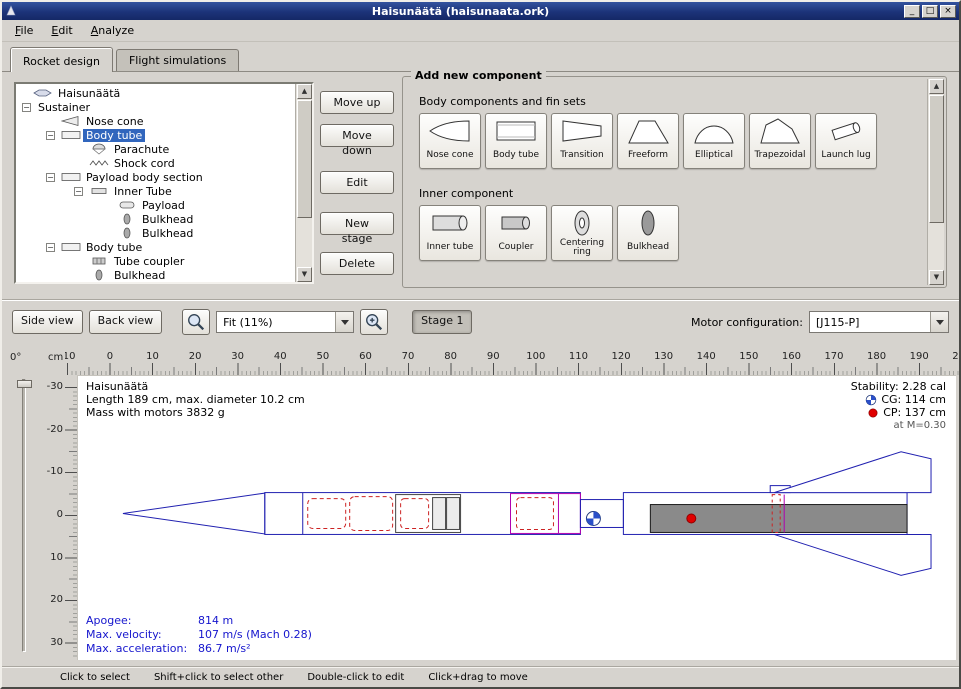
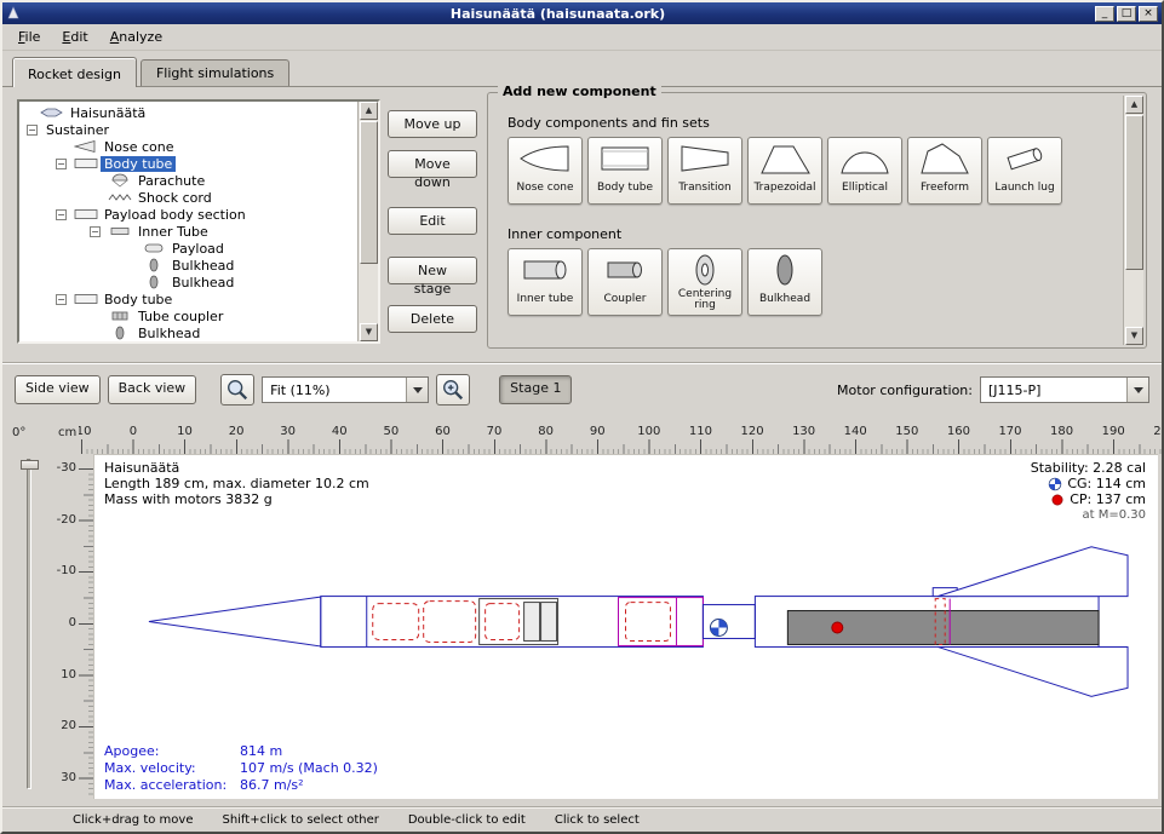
  Haisunäätä (haisunaata.ork)
  _
  □
  ×
  File
  Edit
  Analyze
  Rocket design
  Flight simulations
  Haisunäätä
  −
  Sustainer
  Nose cone
  −
  Body tube
  Parachute
  Shock cord
  −
  Payload body section
  −
  Inner Tube
  Payload
  Bulkhead
  Bulkhead
  −
  Body tube
  Tube coupler
  Bulkhead
  ▲
  ▼
  Move up
  Move down
  Edit
  New stage
  Delete
  Add new component
  Body components and fin sets
  Nose cone
  Body tube
  Transition
- Freeform
+ Trapezoidal
  Elliptical
- Trapezoidal
+ Freeform
  Launch lug
  Inner component
  Inner tube
  Coupler
  Centering ring
  Bulkhead
  ▲
  ▼
  Side view
  Back view
  Fit (11%)
  Stage 1
  Motor configuration:
  [J115-P]
  0°
  cm
  0
  10
  20
  30
  40
  50
  60
  70
  80
  90
  100
  110
  120
  130
  140
  150
  160
  170
  180
  190
  -30
  -20
  -10
  0
  10
  20
  30
  Haisunäätä
  Length 189 cm, max. diameter 10.2 cm
  Mass with motors 3832 g
  Stability: 2.28 cal
  CG: 114 cm
  CP: 137 cm
  at M=0.30
  Apogee:
  814 m
  Max. velocity:
- 107 m/s (Mach 0.28)
+ 107 m/s (Mach 0.32)
  Max. acceleration:
  86.7 m/s²
- Click to select
+ Click+drag to move
  Shift+click to select other
  Double-click to edit
- Click+drag to move
+ Click to select
